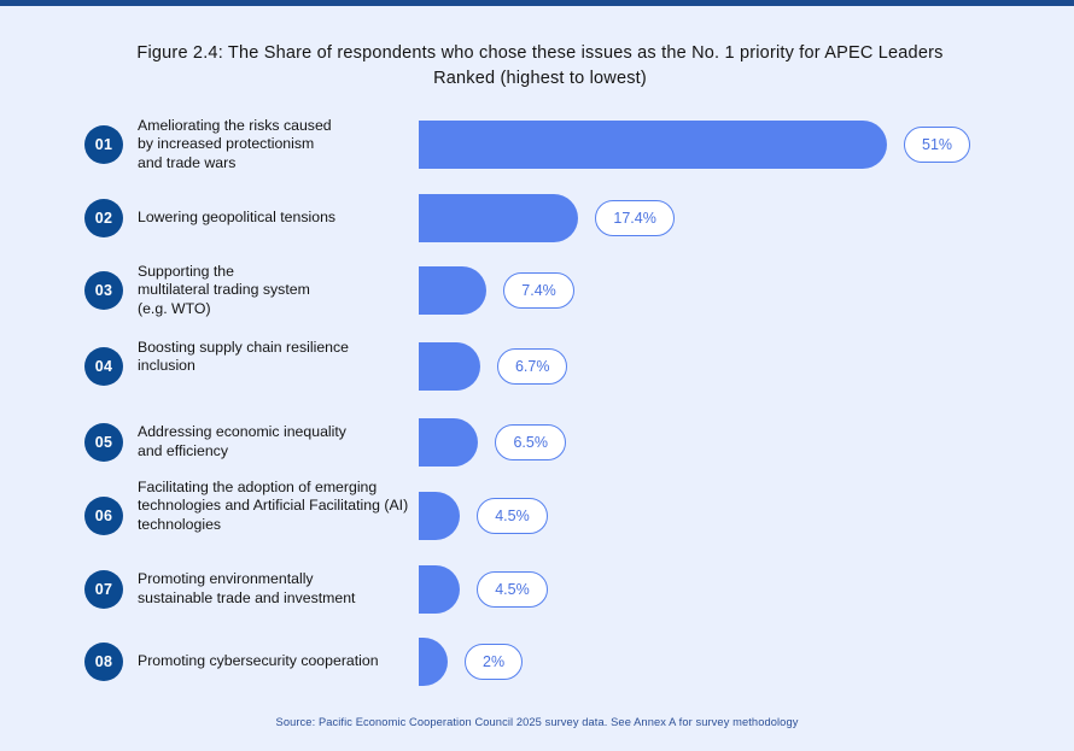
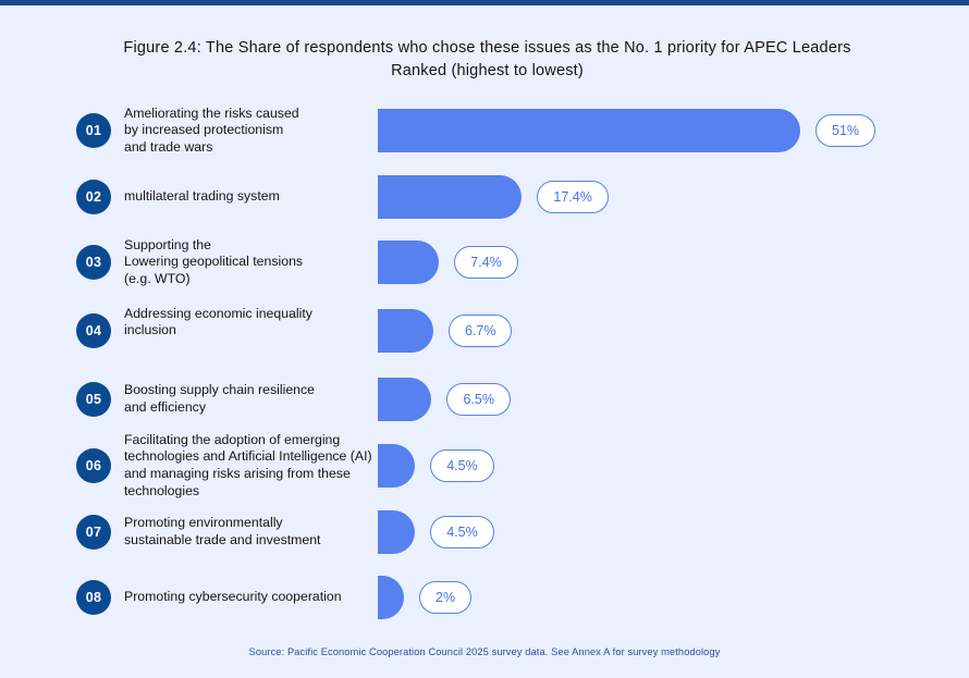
  Figure 2.4: The Share of respondents who chose these issues as the No. 1 priority for APEC Leaders
  Ranked (highest to lowest)
  01
  Ameliorating the risks caused
  by increased protectionism
  and trade wars
  51%
  02
- Lowering geopolitical tensions
+ multilateral trading system
  17.4%
  03
  Supporting the
- multilateral trading system
+ Lowering geopolitical tensions
  (e.g. WTO)
  7.4%
  04
- Boosting supply chain resilience
+ Addressing economic inequality
  inclusion
  6.7%
  05
- Addressing economic inequality
+ Boosting supply chain resilience
  and efficiency
  6.5%
  06
  Facilitating the adoption of emerging
- technologies and Artificial Facilitating (AI)
+ technologies and Artificial Intelligence (AI)
+ and managing risks arising from these
  technologies
  4.5%
  07
  Promoting environmentally
  sustainable trade and investment
  4.5%
  08
  Promoting cybersecurity cooperation
  2%
  Source: Pacific Economic Cooperation Council 2025 survey data. See Annex A for survey methodology
